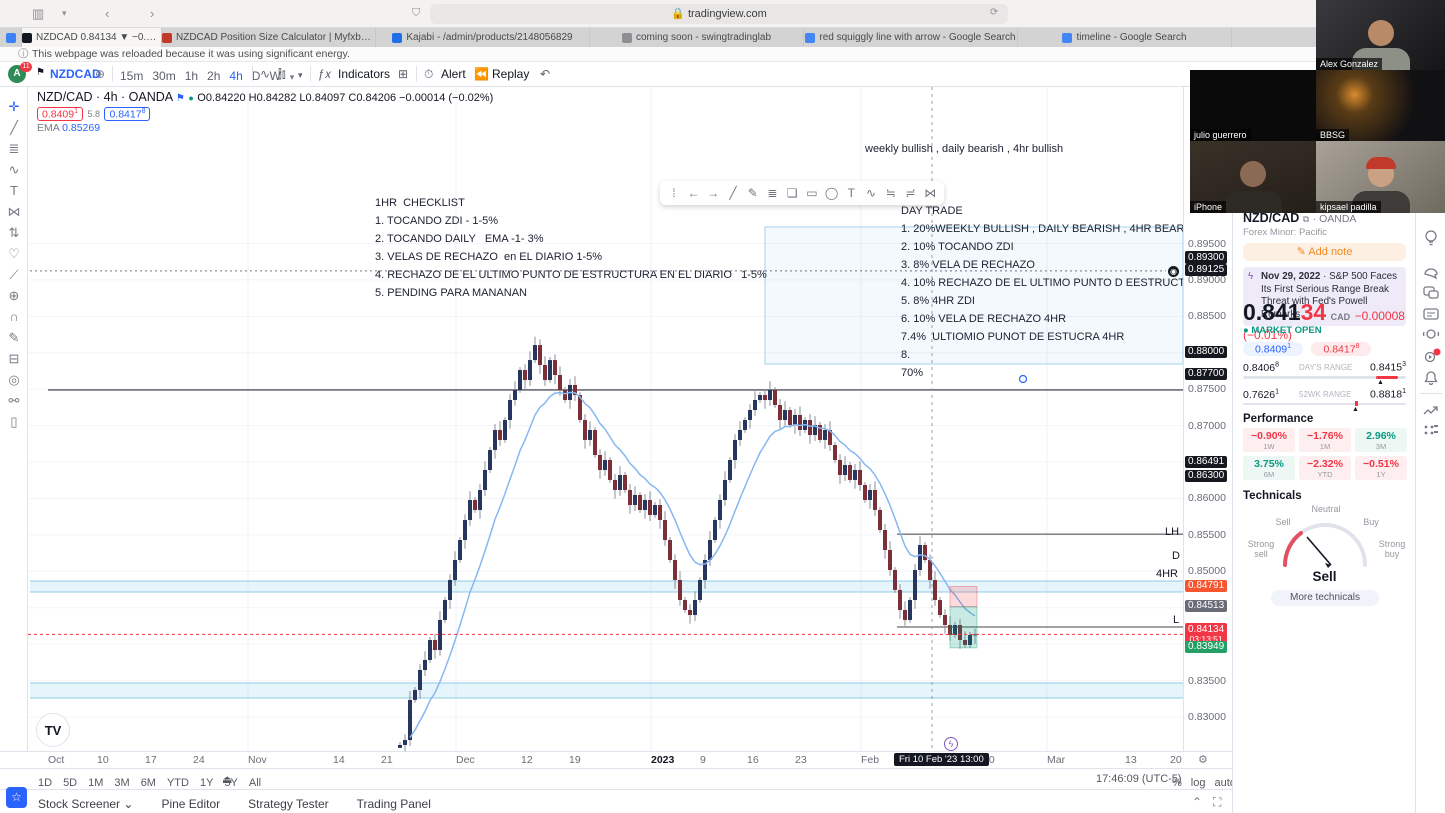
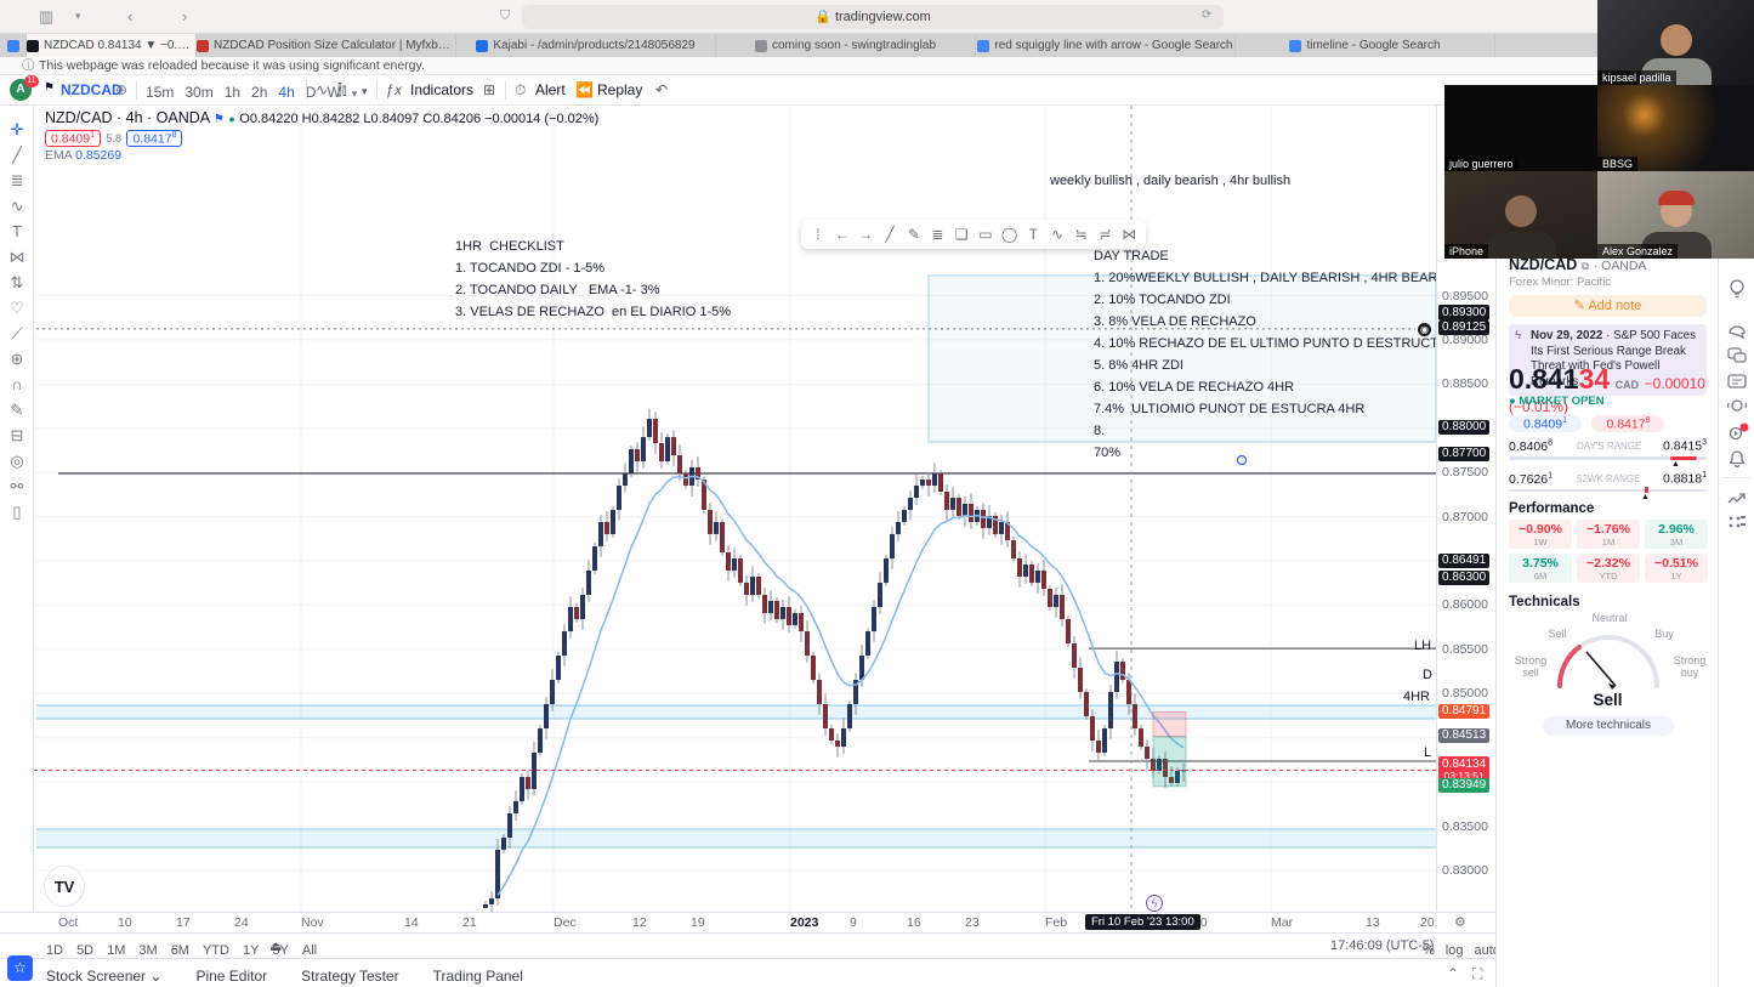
  ▥
  ▾
  ‹
  ›
  ⛉
  🔒 tradingview.com
  ⟳
  NZDCAD 0.84134 ▼ −0.01
  NZDCAD Position Size Calculator | Myfxbook
  Kajabi - /admin/products/2148056829
  coming soon - swingtradinglab
  red squiggly line with arrow - Google Search
  timeline - Google Search
  ⓘ
  This webpage was reloaded because it was using significant energy.
  A
  ⚑
  NZDCAD
  ⊕
  15m 30m 1h 2h 4h D W ▾
  ∿
  ⫿⫾
  ▾
  ƒ𝑥
  Indicators
  ⊞
  ⏱
  Alert
  ⏪
  Replay
  ↶
  ✛
  ╱
  ≣
  ∿
  T
  ⋈
  ⇅
  ♡
  ⟋
  ⊕
  ∩
  ✎
  ⊟
  ◎
  ⚯
  ▯
  NZD/CAD · 4h · OANDA ⚑ ● O0.84220 H0.84282 L0.84097 C0.84206 −0.00014 (−0.02%)
  0.8409 5.8 0.8417
  EMA 0.85269
  ⁞
  ←
  →
  ╱
  ✎
  ≣
  ❏
  ▭
  ◯
  T
  ∿
  ≒
  ≓
  ⋈
  weekly bullish , daily bearish , 4hr bullish
  1HR CHECKLIST
  1. TOCANDO ZDI - 1-5%
  2. TOCANDO DAILY EMA -1- 3%
  3. VELAS DE RECHAZO en EL DIARIO 1-5%
- 4. RECHAZO DE EL ULTIMO PUNTO DE ESTRUCTURA EN EL DIARIO 1-5%
- 5. PENDING PARA MANANAN
  DAY TRADE
  1. 20%WEEKLY BULLISH , DAILY BEARISH , 4HR BEAR
  2. 10% TOCANDO ZDI
  3. 8% VELA DE RECHAZO
  4. 10% RECHAZO DE EL ULTIMO PUNTO D EESTRUCT
  5. 8% 4HR ZDI
  6. 10% VELA DE RECHAZO 4HR
  7.4% ULTIOMIO PUNOT DE ESTUCRA 4HR
  8.
  70%
  LH
  D
  4HR
  L
  TV
  0.89500
  0.89000
  0.88500
  0.87500
  0.87000
  0.86000
  0.85500
  0.85000
  0.83500
  0.83000
  0.89300
  0.89125
  0.88000
  0.87700
  0.86491
  0.86300
  0.84791
  0.84513
  0.84134
  03:13:51
  0.83949
  ◉
  Oct
  10
  17
  24
  Nov
  14
  21
  Dec
  12
  19
  2023
  9
  16
  23
  Feb
  Mar
  13
  20
  Fri 10 Feb '23 13:00
  ϟ
  ⚙
  1D 5D 1M 3M 6M YTD 1Y 5Y All
  ⏏
  17:46:09 (UTC-5)
  % log aut
  Stock Screener ⌄ Pine Editor Strategy Tester Trading Panel
  ⌃
  ⛶
  ☆
  NZD/CAD ⧉ · OANDA
  Forex Minor: Pacific
  ✎ Add note
  ϟ
  Nov 29, 2022 · S&P 500 Faces Its First Serious Range Break Threat with Fed's Powell Remarks
- 0.84134 CAD −0.00008 (−0.01%)
+ 0.84134 CAD −0.00010 (−0.01%)
  ● MARKET OPEN
  0.8409 0.8417
  0.8406
  DAY'S RANGE
  0.8415
  0.7626
  52WK RANGE
  0.8818
  Performance
  −0.90%
  1W
  −1.76%
  1M
  2.96%
  3M
  3.75%
  6M
  −2.32%
  YTD
  −0.51%
  1Y
  Technicals
  Neutral
  Sell
  Buy
  Strong sell
  Strong buy
  Sell
  More technicals
- Alex Gonzalez
+ kipsael padilla
  julio guerrero
  BBSG
  iPhone
- kipsael padilla
+ Alex Gonzalez
